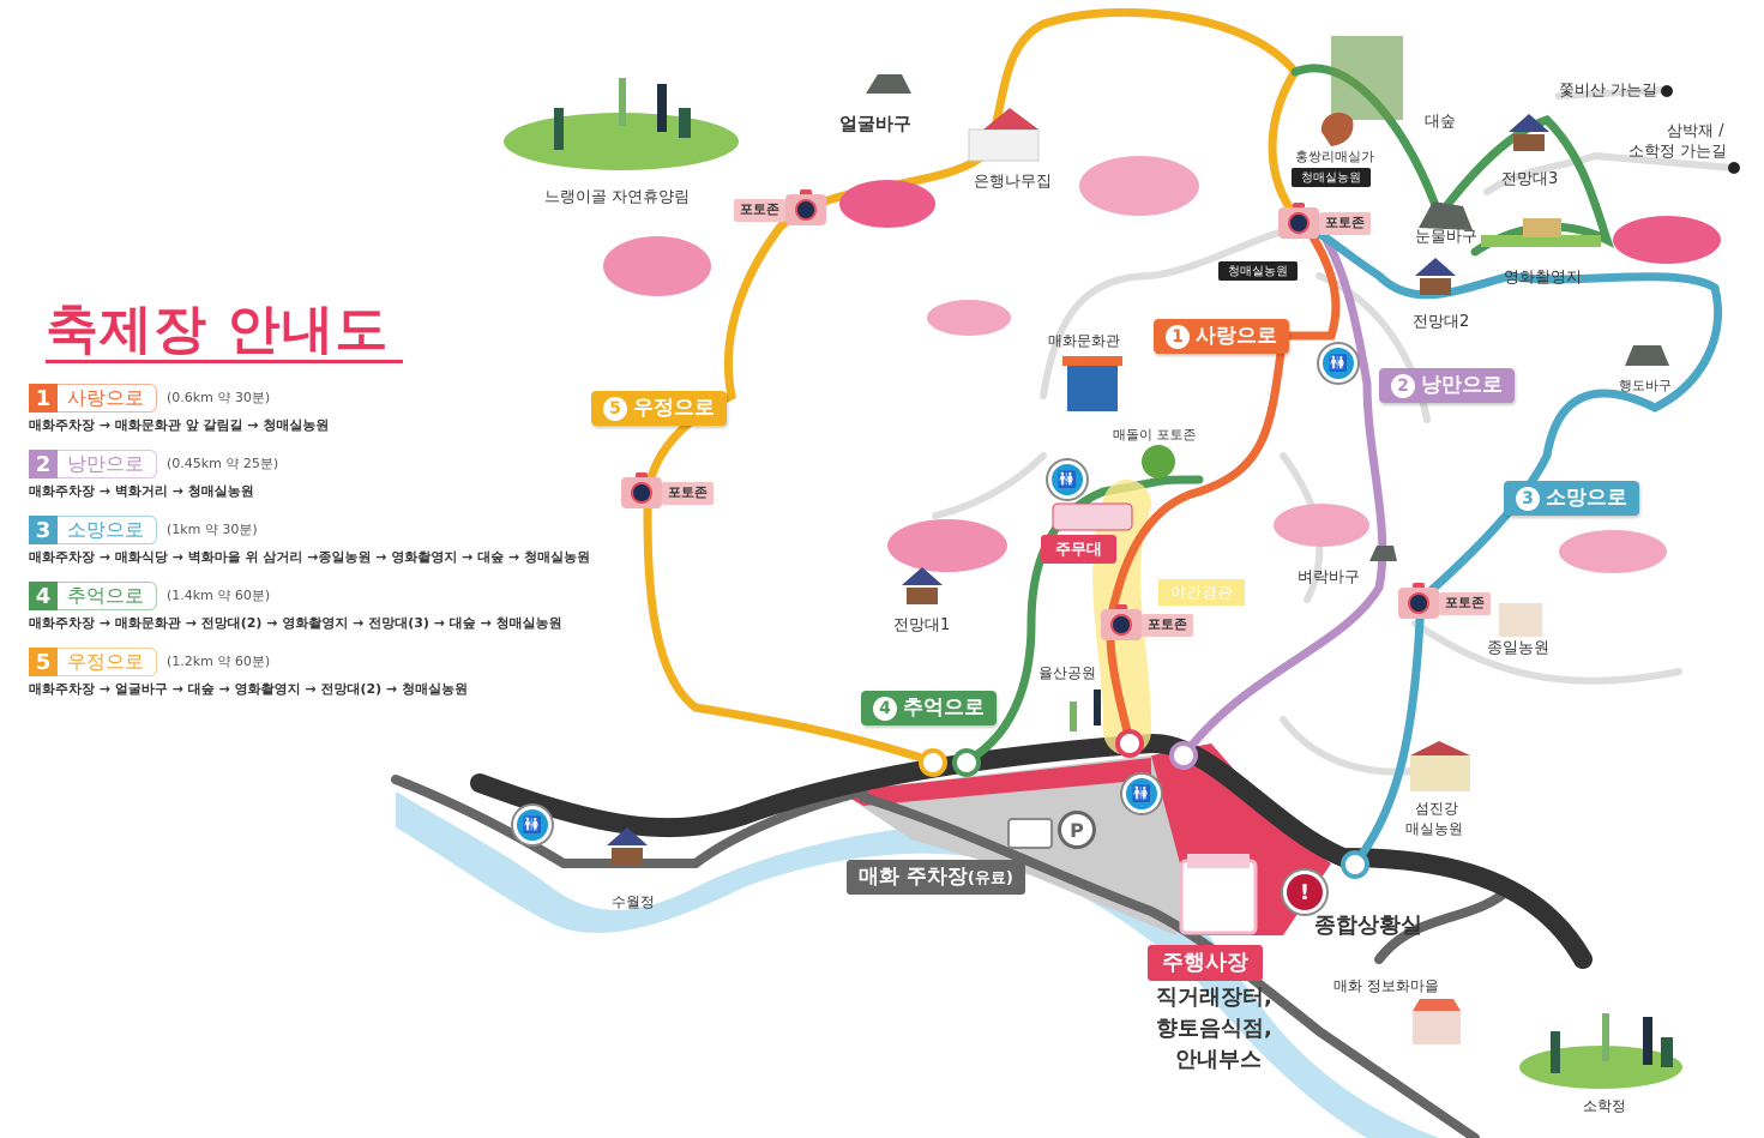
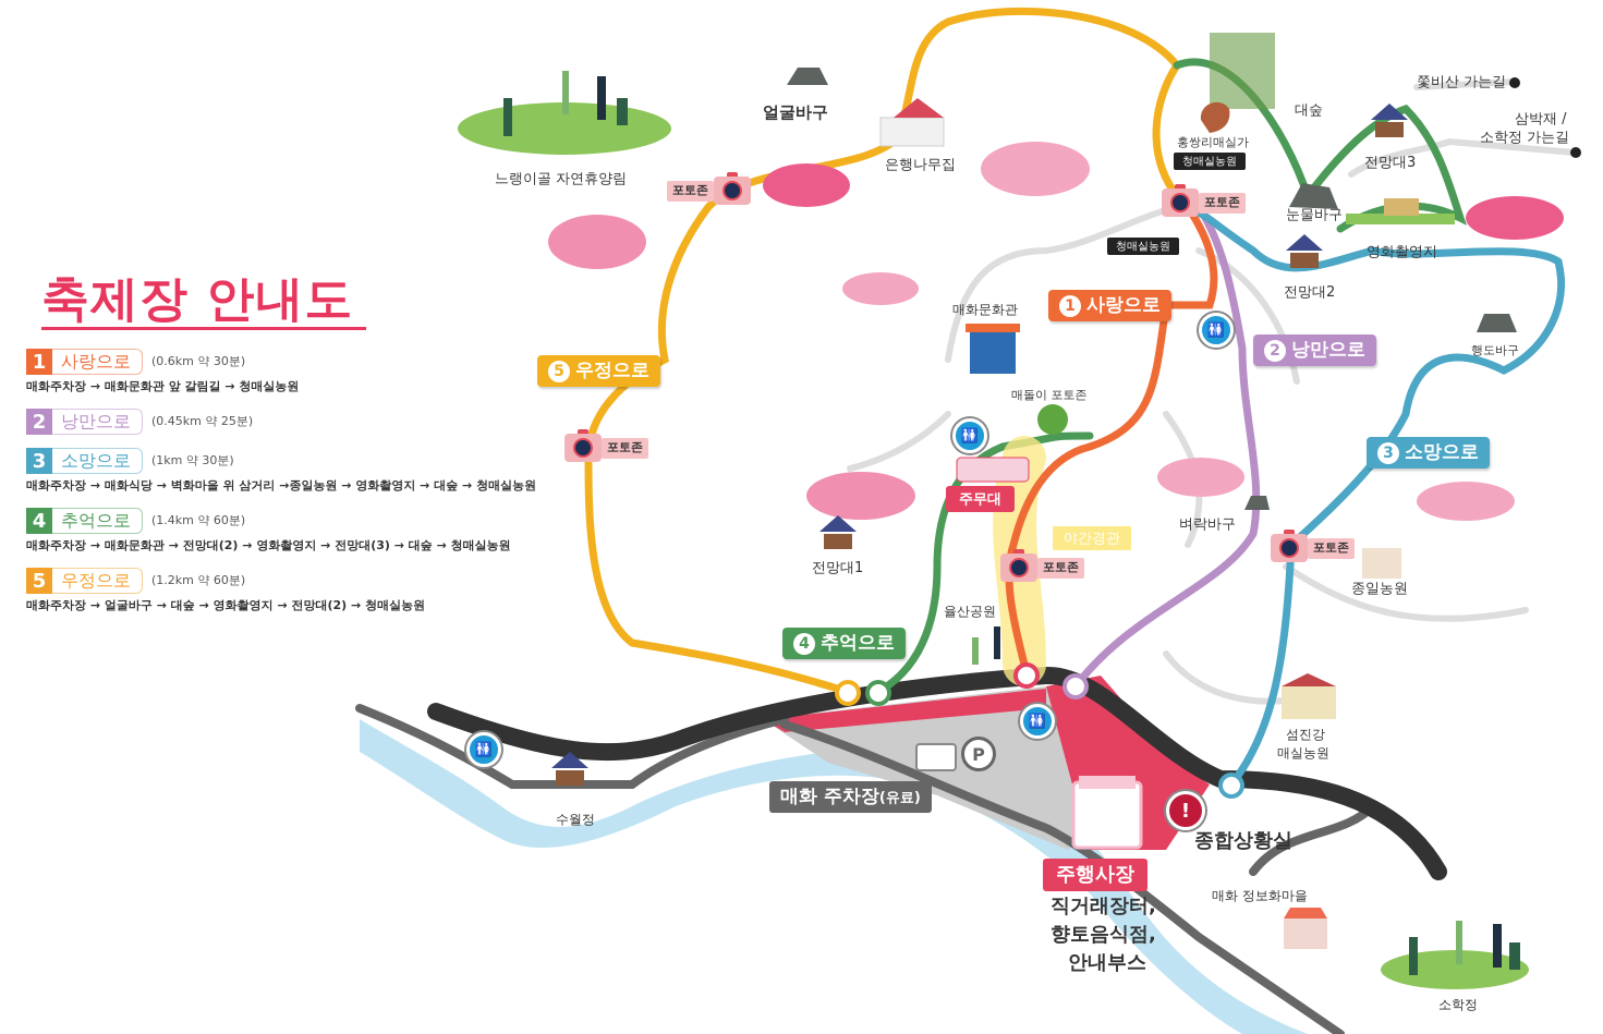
  축제장 안내도
  1
  사랑으로
  (0.6km 약 30분)
  매화주차장 → 매화문화관 앞 갈림길 → 청매실농원
  2
  낭만으로
  (0.45km 약 25분)
- 매화주차장 → 벽화거리 → 청매실농원
  3
  소망으로
  (1km 약 30분)
  매화주차장 → 매화식당 → 벽화마을 위 삼거리 →종일농원 → 영화촬영지 → 대숲 → 청매실농원
  4
  추억으로
  (1.4km 약 60분)
  매화주차장 → 매화문화관 → 전망대(2) → 영화촬영지 → 전망대(3) → 대숲 → 청매실농원
  5
  우정으로
  (1.2km 약 60분)
  매화주차장 → 얼굴바구 → 대숲 → 영화촬영지 → 전망대(2) → 청매실농원
  1
  사랑으로
  2
  낭만으로
  3
  소망으로
  4
  추억으로
  5
  우정으로
  포토존
  포토존
  포토존
  포토존
  포토존
  🚻
  🚻
  🚻
  🚻
  느랭이골 자연휴양림
  얼굴바구
  은행나무집
  대숲
  홍쌍리매실가
  청매실농원
  청매실농원
  눈물바구
  전망대3
  영화촬영지
  전망대2
  쭟비산 가는길
  삼박재 /
  소학정 가는길
  행도바구
  매화문화관
  매돌이 포토존
  주무대
  야간경관
  벼락바구
  종일농원
  전망대1
  율산공원
  섬진강
  매실농원
  수월정
  P
  매화 주차장(유료)
  !
  종합상황실
  주행사장
  직거래장터,
  향토음식점,
  안내부스
  매화 정보화마을
  소학정
